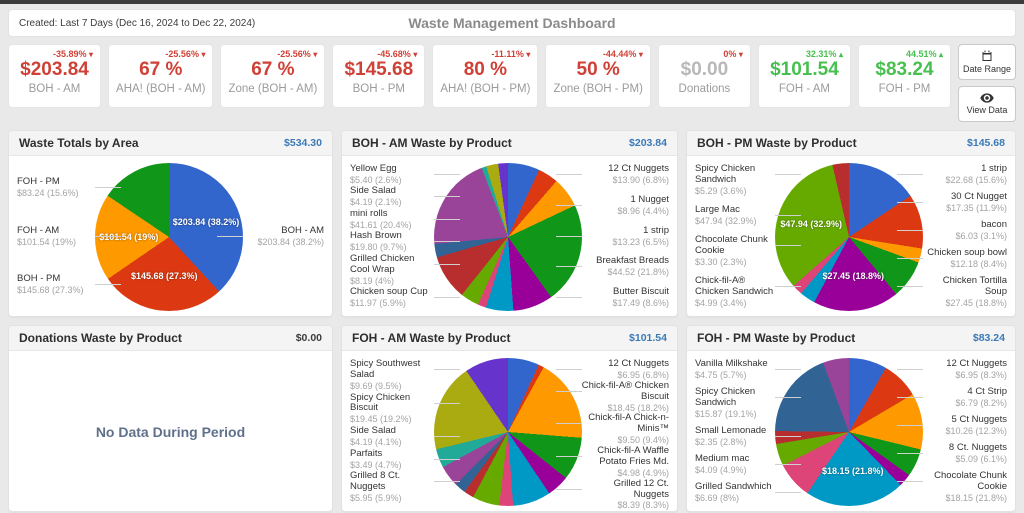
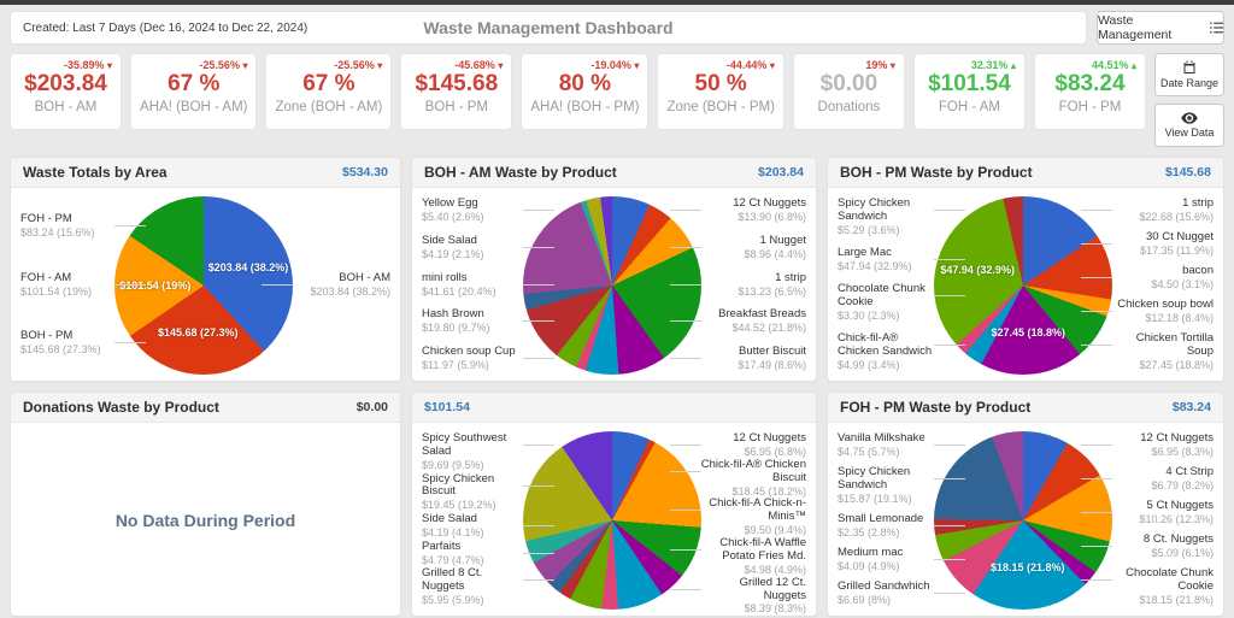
  Created: Last 7 Days (Dec 16, 2024 to Dec 22, 2024)
  Waste Management Dashboard
+ Waste Management
  -35.89% ▾
  $203.84
  BOH - AM
  -25.56% ▾
  67 %
  AHA! (BOH - AM)
  -25.56% ▾
  67 %
  Zone (BOH - AM)
  -45.68% ▾
  $145.68
  BOH - PM
- -11.11% ▾
+ -19.04% ▾
  80 %
  AHA! (BOH - PM)
  -44.44% ▾
  50 %
  Zone (BOH - PM)
- 0% ▾
+ 19% ▾
  $0.00
  Donations
  32.31% ▴
  $101.54
  FOH - AM
  44.51% ▴
  $83.24
  FOH - PM
  Date Range
  View Data
  Waste Totals by Area
  $534.30
  FOH - PM
  $83.24 (15.6%)
  FOH - AM
  $101.54 (19%)
  BOH - PM
  $145.68 (27.3%)
  $203.84 (38.2%)
  $145.68 (27.3%)
  $101.54 (19%)
  BOH - AM
  $203.84 (38.2%)
  BOH - AM Waste by Product
  $203.84
  Yellow Egg
  $5.40 (2.6%)
  Side Salad
  $4.19 (2.1%)
  mini rolls
  $41.61 (20.4%)
  Hash Brown
  $19.80 (9.7%)
- Grilled Chicken Cool Wrap
- $8.19 (4%)
  Chicken soup Cup
  $11.97 (5.9%)
  12 Ct Nuggets
  $13.90 (6.8%)
  1 Nugget
  $8.96 (4.4%)
  1 strip
  $13.23 (6.5%)
  Breakfast Breads
  $44.52 (21.8%)
  Butter Biscuit
  $17.49 (8.6%)
  BOH - PM Waste by Product
  $145.68
  Spicy Chicken Sandwich
  $5.29 (3.6%)
  Large Mac
  $47.94 (32.9%)
  Chocolate Chunk Cookie
  $3.30 (2.3%)
  Chick-fil-A® Chicken Sandwich
  $4.99 (3.4%)
  $27.45 (18.8%)
  $47.94 (32.9%)
  1 strip
  $22.68 (15.6%)
  30 Ct Nugget
  $17.35 (11.9%)
  bacon
- $6.03 (3.1%)
+ $4.50 (3.1%)
  Chicken soup bowl
  $12.18 (8.4%)
  Chicken Tortilla Soup
  $27.45 (18.8%)
  Donations Waste by Product
  $0.00
  No Data During Period
- FOH - AM Waste by Product
  $101.54
  Spicy Southwest Salad
  $9.69 (9.5%)
  Spicy Chicken Biscuit
  $19.45 (19.2%)
  Side Salad
  $4.19 (4.1%)
  Parfaits
- $3.49 (4.7%)
+ $4.79 (4.7%)
  Grilled 8 Ct. Nuggets
  $5.95 (5.9%)
  12 Ct Nuggets
  $6.95 (6.8%)
  Chick-fil-A® Chicken Biscuit
  $18.45 (18.2%)
  Chick-fil-A Chick-n-Minis™
  $9.50 (9.4%)
  Chick-fil-A Waffle Potato Fries Md.
  $4.98 (4.9%)
  Grilled 12 Ct. Nuggets
  $8.39 (8.3%)
  FOH - PM Waste by Product
  $83.24
  Vanilla Milkshake
  $4.75 (5.7%)
  Spicy Chicken Sandwich
  $15.87 (19.1%)
  Small Lemonade
  $2.35 (2.8%)
  Medium mac
  $4.09 (4.9%)
  Grilled Sandwhich
  $6.69 (8%)
  $18.15 (21.8%)
  12 Ct Nuggets
  $6.95 (8.3%)
  4 Ct Strip
  $6.79 (8.2%)
  5 Ct Nuggets
  $10.26 (12.3%)
  8 Ct. Nuggets
  $5.09 (6.1%)
  Chocolate Chunk Cookie
  $18.15 (21.8%)
